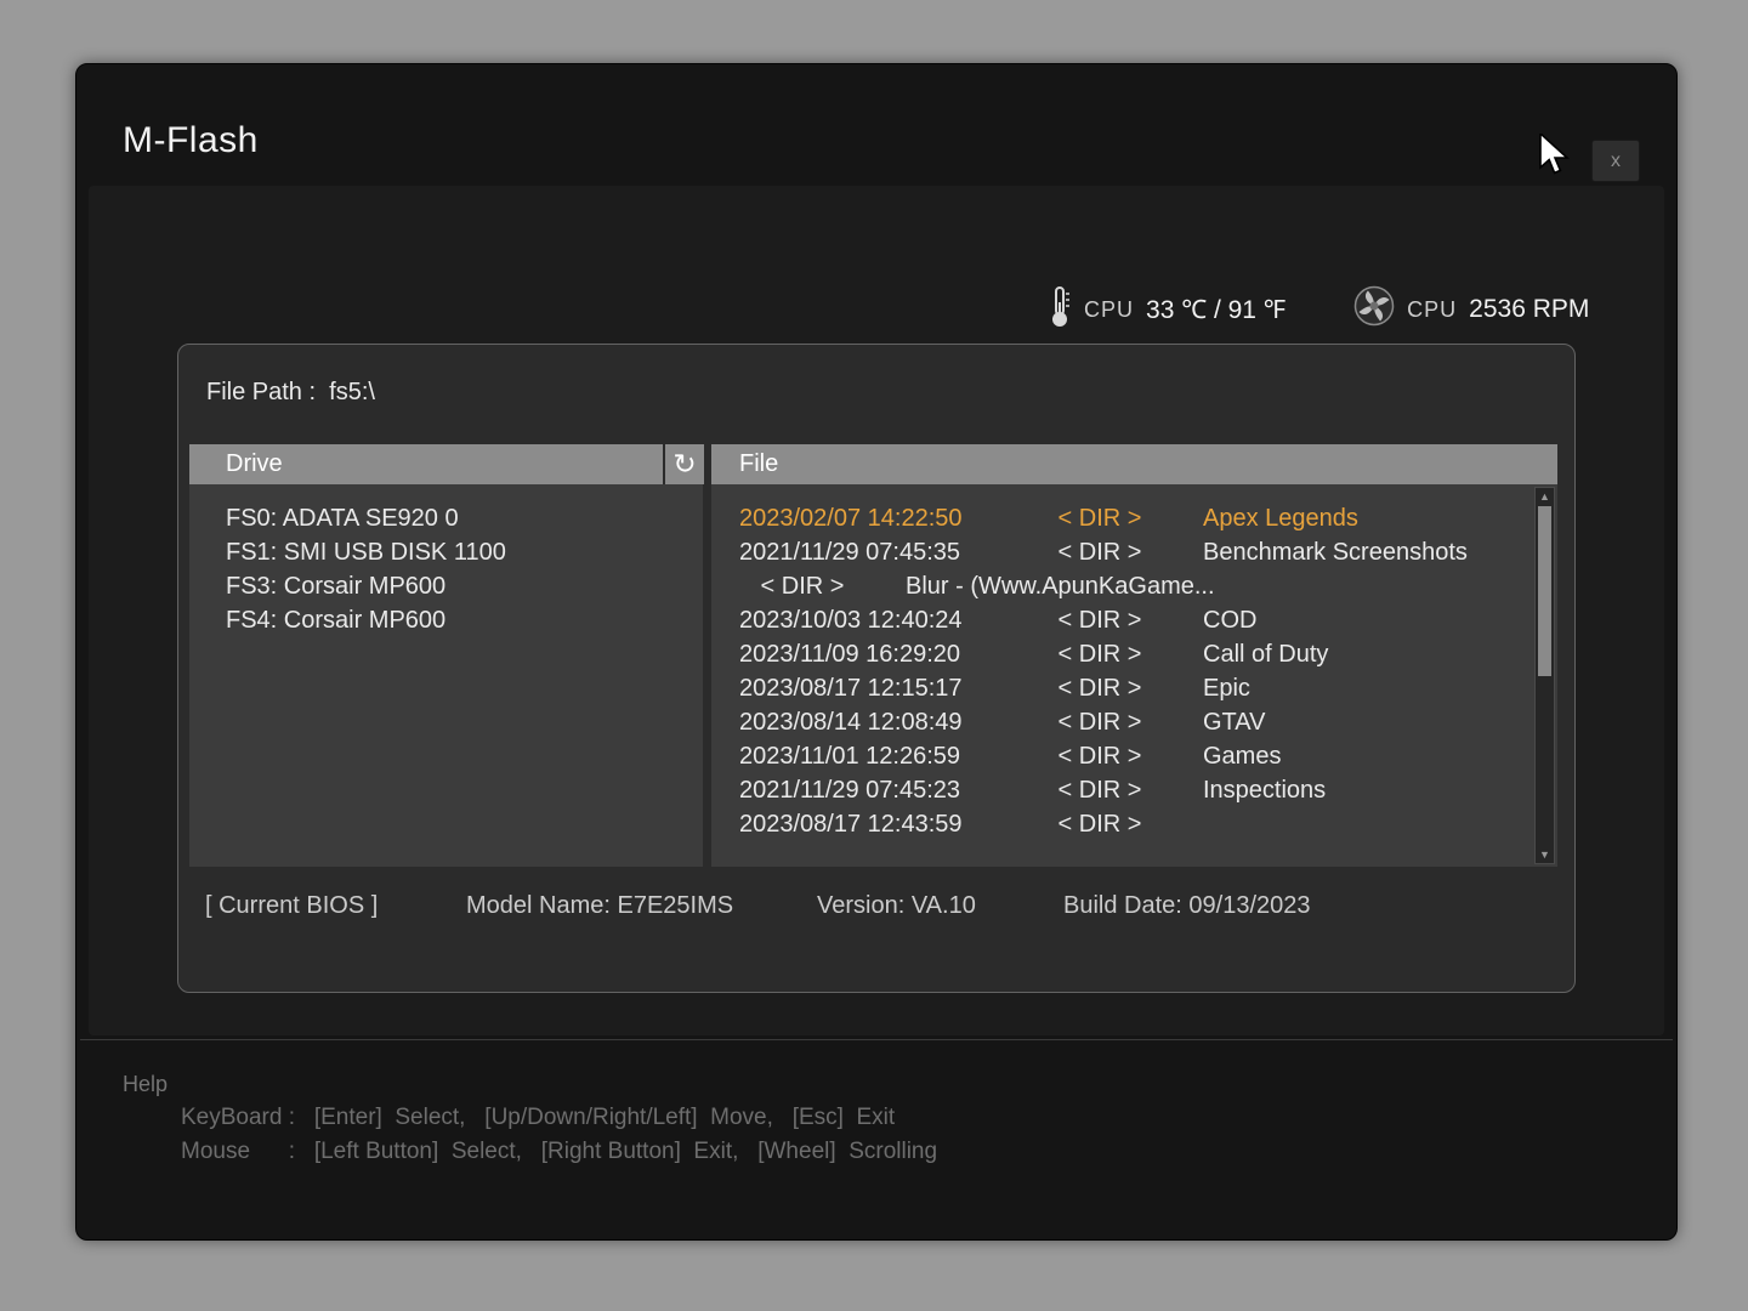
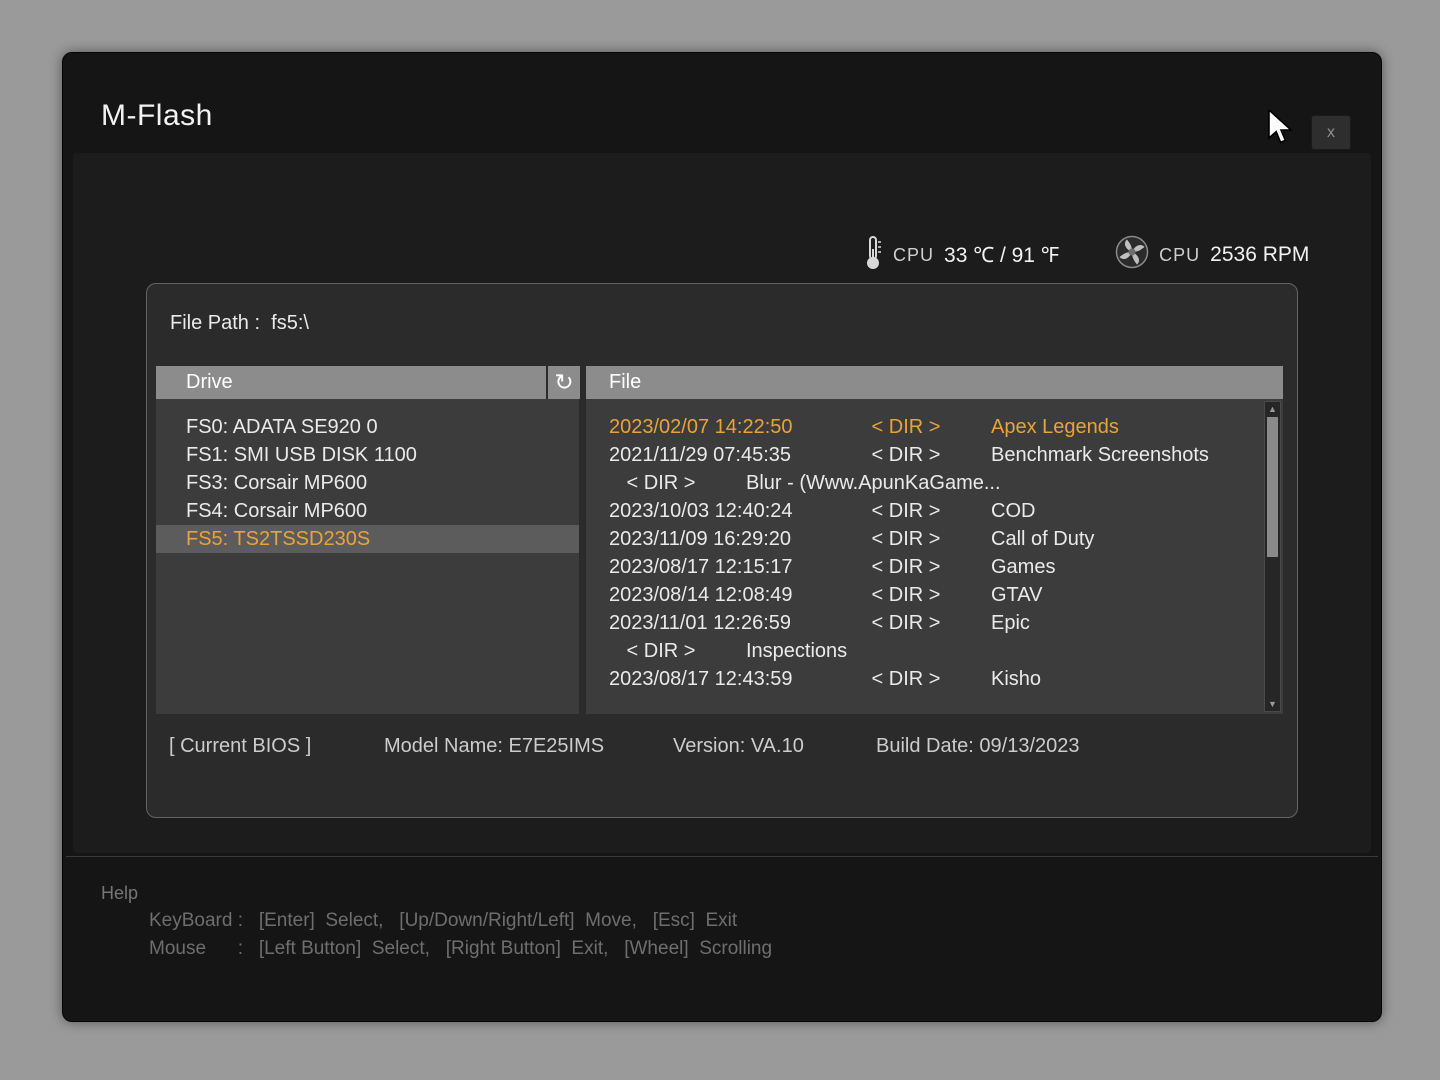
  M-Flash
  x
  CPU
  33 ℃ / 91 ℉
  CPU
  2536 RPM
  File Path : fs5:\
  Drive
  ↻
  File
  FS0: ADATA SE920 0
  FS1: SMI USB DISK 1100
  FS3: Corsair MP600
  FS4: Corsair MP600
+ FS5: TS2TSSD230S
  2023/02/07 14:22:50
  < DIR >
  Apex Legends
  2021/11/29 07:45:35
  < DIR >
  Benchmark Screenshots
  < DIR >
  Blur - (Www.ApunKaGame...
  2023/10/03 12:40:24
  < DIR >
  COD
  2023/11/09 16:29:20
  < DIR >
  Call of Duty
  2023/08/17 12:15:17
  < DIR >
- Epic
+ Games
  2023/08/14 12:08:49
  < DIR >
  GTAV
  2023/11/01 12:26:59
  < DIR >
- Games
+ Epic
- 2021/11/29 07:45:23
  < DIR >
  Inspections
  2023/08/17 12:43:59
  < DIR >
+ Kisho
  ▲
  ▼
  [ Current BIOS ]
  Model Name: E7E25IMS
  Version: VA.10
  Build Date: 09/13/2023
  Help
  KeyBoard : [Enter] Select, [Up/Down/Right/Left] Move, [Esc] Exit
  Mouse : [Left Button] Select, [Right Button] Exit, [Wheel] Scrolling
